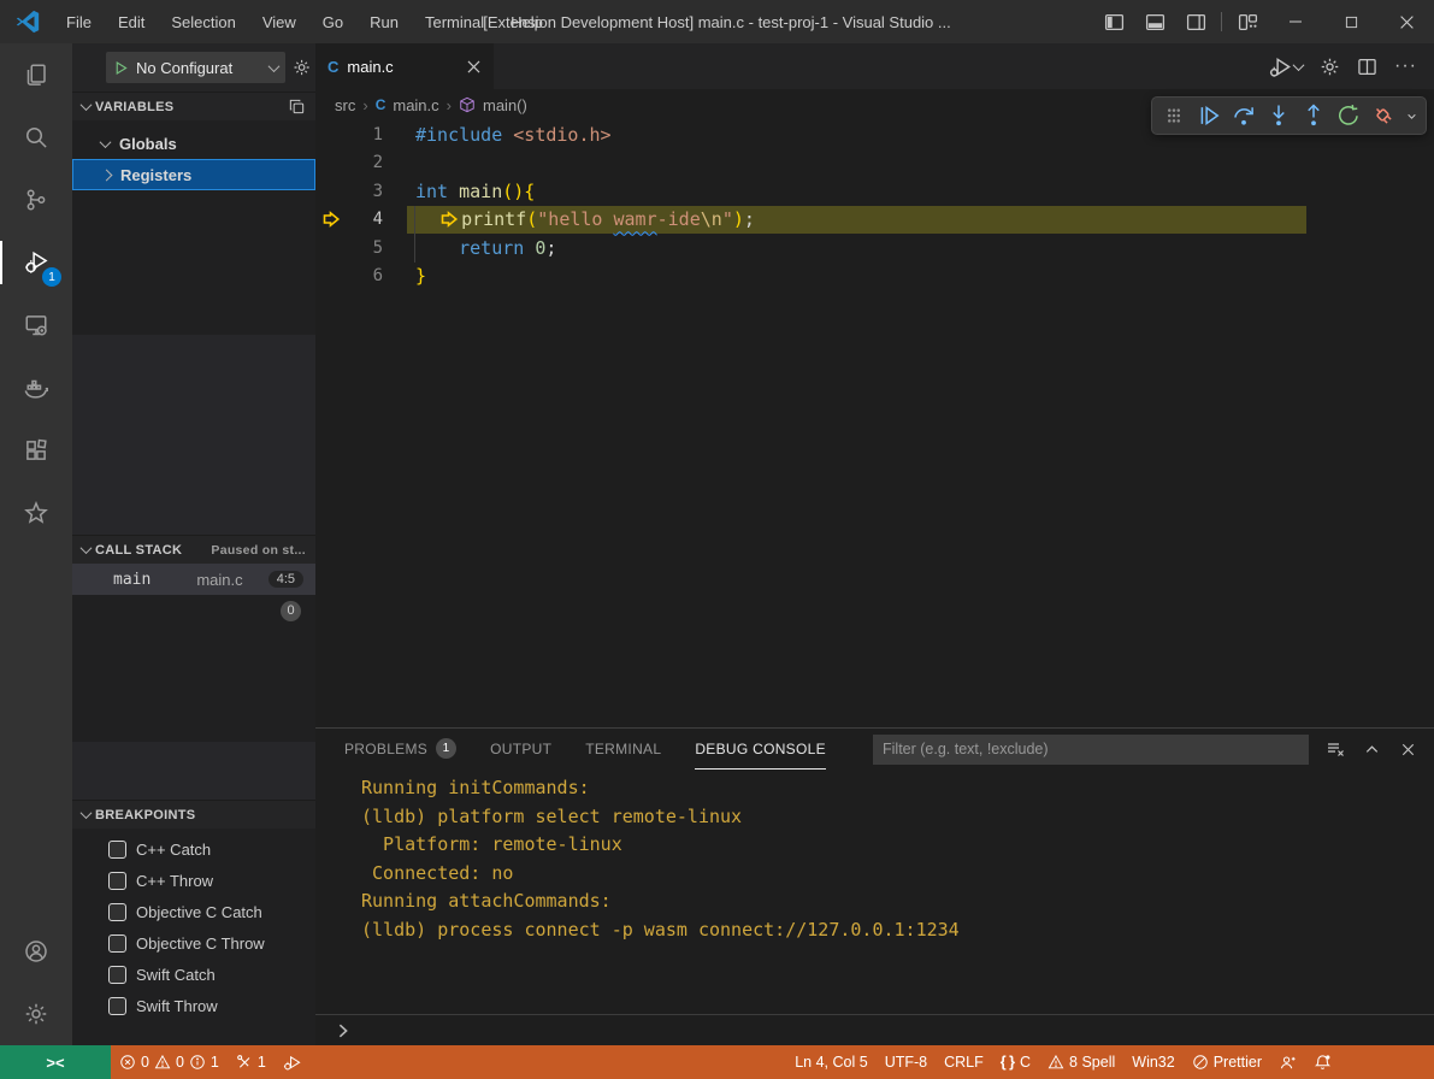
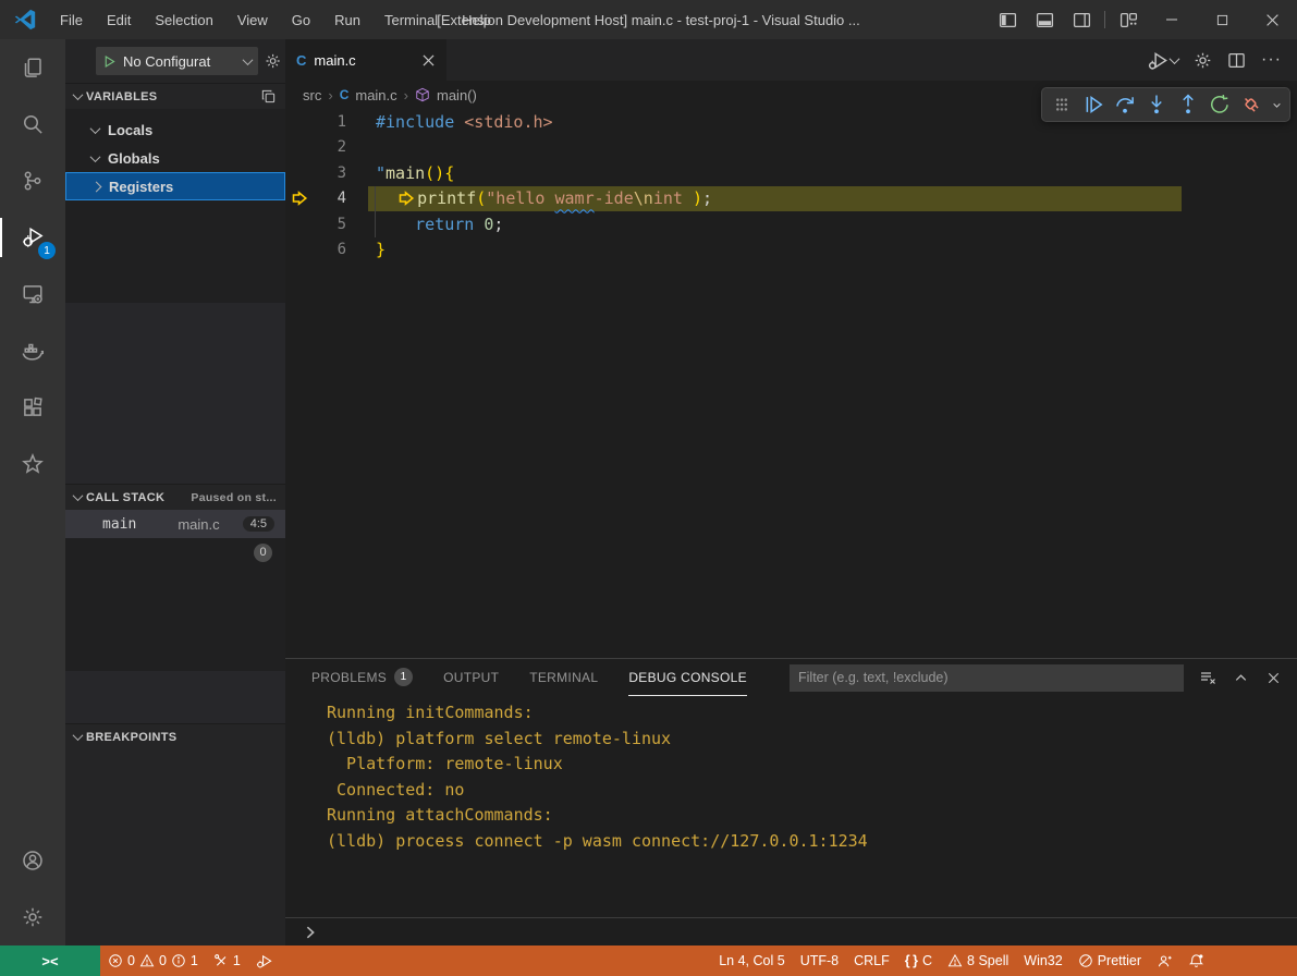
  File
  Edit
  Selection
  View
  Go
  Run
  Terminal
  Help
  [Extension Development Host] main.c - test-proj-1 - Visual Studio ...
  1
  No Configurat
  VARIABLES
+ Locals
  Globals
  Registers
  CALL STACK
  Paused on st...
  main
  main.c
  4:5
  0
  BREAKPOINTS
- C++ Catch
- C++ Throw
- Objective C Catch
- Objective C Throw
- Swift Catch
- Swift Throw
  C
  main.c
  ···
  src
  ›
  C
  main.c
  ›
  main()
  1
  #include
  <stdio.h>
  2
  3
- int
+ "
  main
  (){
  4
  printf
  (
  "hello
  wamr
  -ide
  \n
- "
+ int
  )
  ;
  5
  return
  0
  ;
  6
  }
  PROBLEMS
  1
  OUTPUT
  TERMINAL
  DEBUG CONSOLE
  Filter (e.g. text, !exclude)
  Running initCommands:
  (lldb) platform select remote-linux
  Platform: remote-linux
  Connected: no
  Running attachCommands:
  (lldb) process connect -p wasm connect://127.0.0.1:1234
  ><
  0
  0
  1
  1
  Ln 4, Col 5
  UTF-8
  CRLF
  { }
  C
  8 Spell
  Win32
  Prettier
